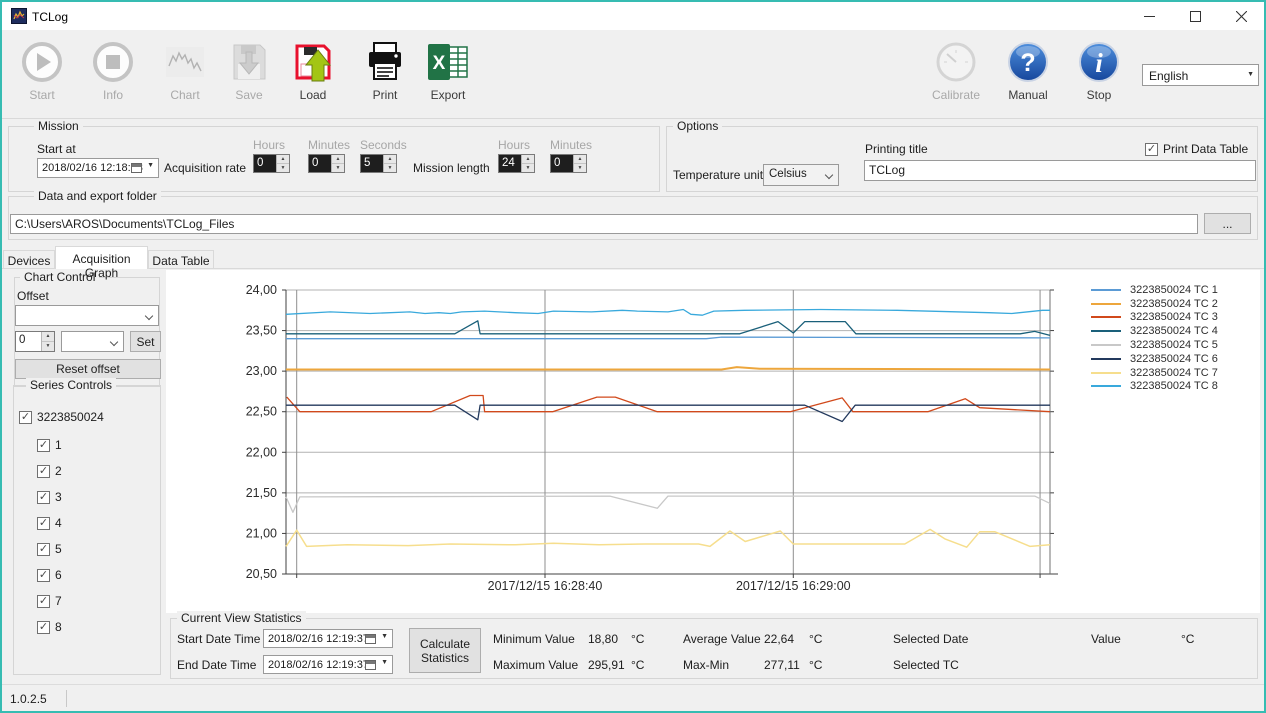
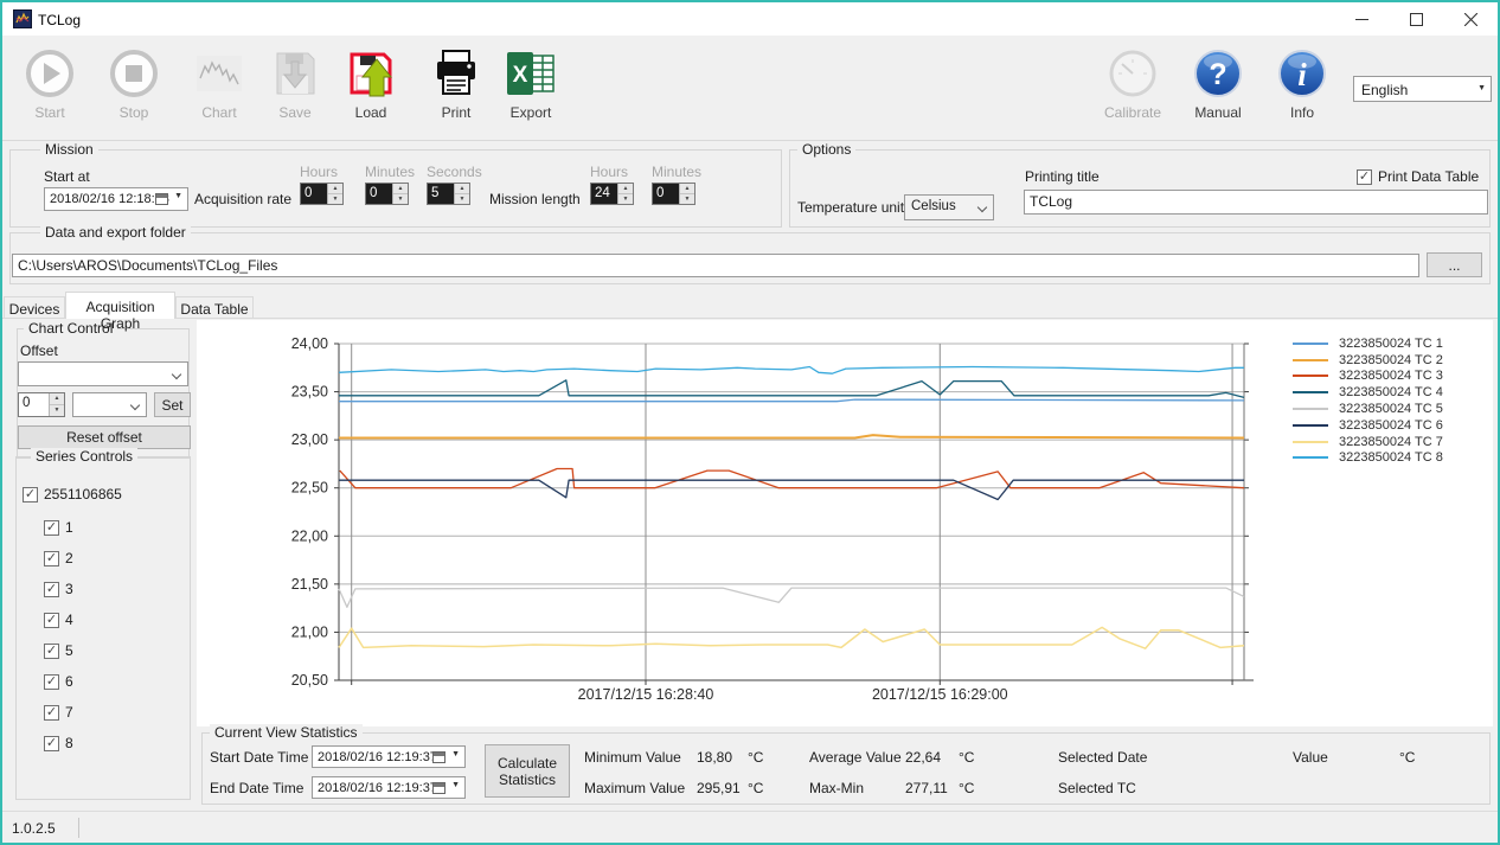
  TCLog
  Start
- Info
+ Stop
  Chart
  Save
  Load
  Print
  X
  Export
  Calibrate
  ?
  Manual
  i
- Stop
+ Info
  English
  Mission
  Start at
  2018/02/16 12:18:
  Acquisition rate
  Hours
  0
  Minutes
  0
  Seconds
  5
  Mission length
  Hours
  24
  Minutes
  0
  Options
  Temperature unit
  Celsius
  Printing title
  TCLog
  ✓
  Print Data Table
  Data and export folder
  C:\Users\AROS\Documents\TCLog_Files
  ...
  Devices
  Acquisition Graph
  Data Table
  Chart Cont
  Offset
  0
  Set
  Reset offset
  Series Controls
  ✓
- 3223850024
+ 2551106865
  ✓
  1
  ✓
  2
  ✓
  3
  ✓
  4
  ✓
  5
  ✓
  6
  ✓
  7
  ✓
  8
  24,00
  23,50
  23,00
  22,50
  22,00
  21,50
  21,00
  20,50
  2017/12/15 16:28:40
  2017/12/15 16:29:00
  3223850024 TC 1
  3223850024 TC 2
  3223850024 TC 3
  3223850024 TC 4
  3223850024 TC 5
  3223850024 TC 6
  3223850024 TC 7
  3223850024 TC 8
  Current View Statistics
  Start Date Time
  End Date Time
  2018/02/16 12:19:3
  2018/02/16 12:19:3
  Calculate Statistics
  Minimum Value
  18,80
  °C
  Maximum Value
  295,91
  °C
  Average Value
  22,64
  °C
  Max-Min
  277,11
  °C
  Selected Date
  Selected TC
  Value
  °C
  1.0.2.5
